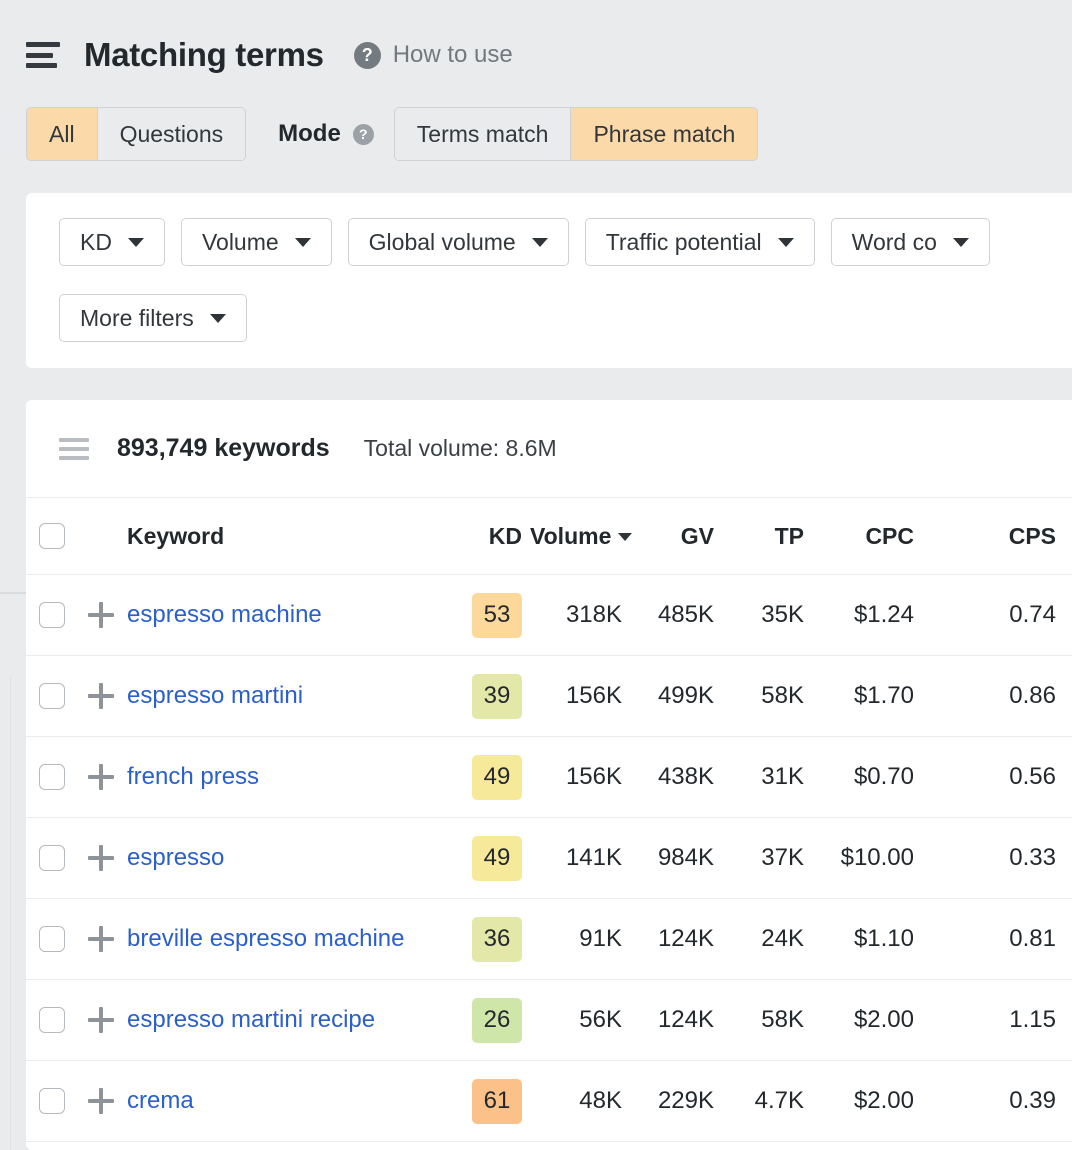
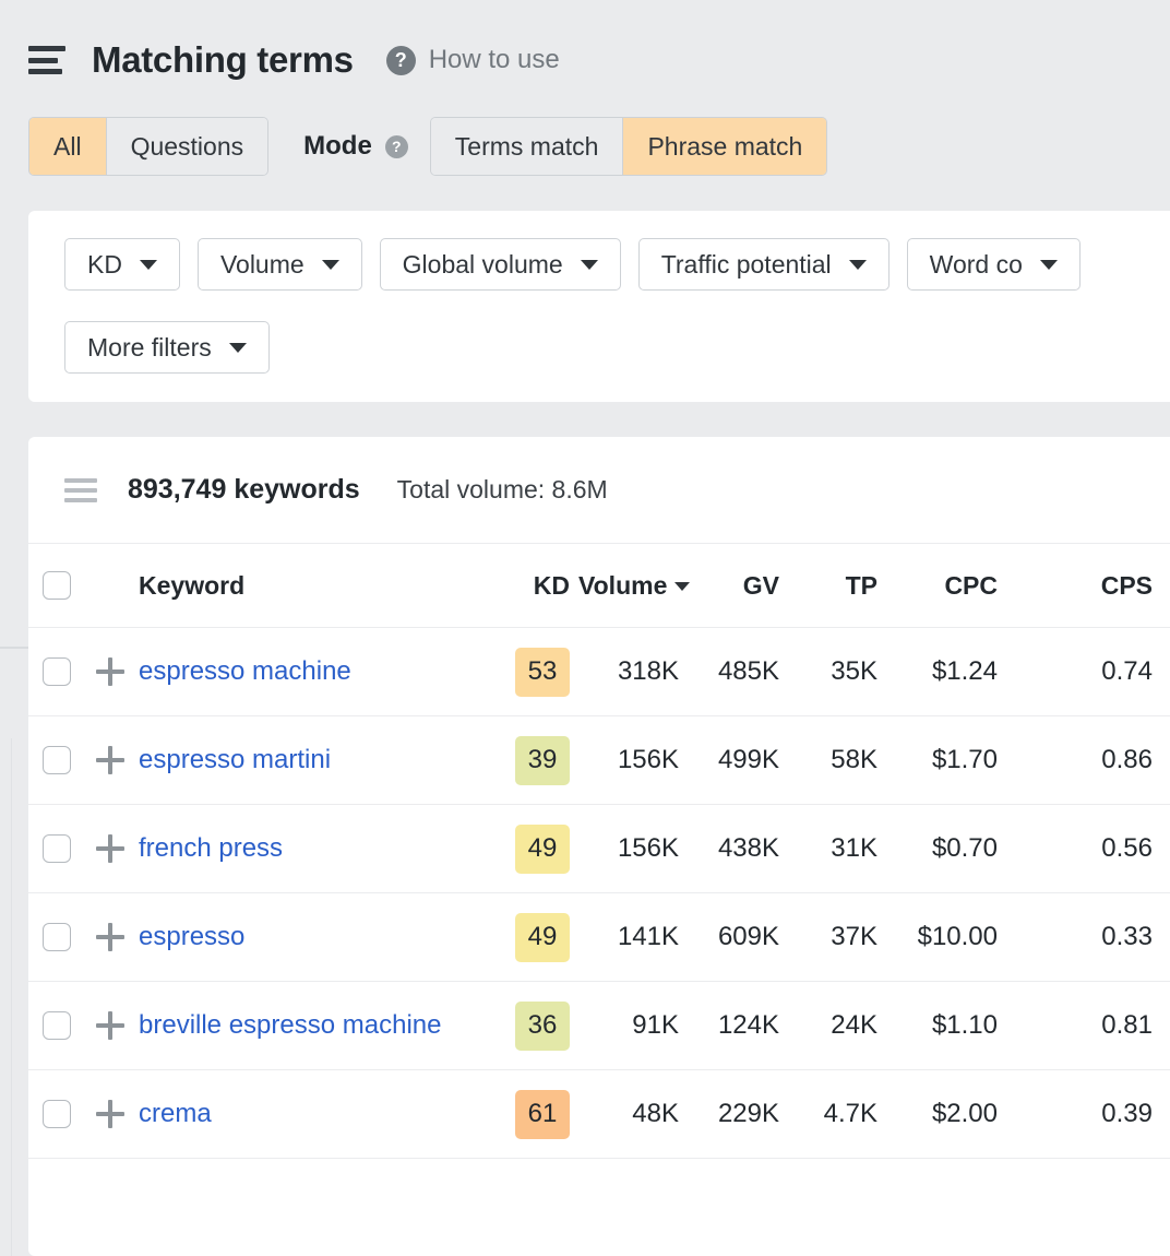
  Matching terms
  ?
  How to use
  All
  Questions
  Mode
  ?
  Terms match
  Phrase match
  KD
  Volume
  Global volume
  Traffic potential
  Word co
  More filters
  893,749 keywords
  Total volume: 8.6M
  		Keyword	KD	Volume	GV	TP	CPC	CPS
  		espresso machine	53	318K	485K	35K	$1.24	0.74
  		espresso martini	39	156K	499K	58K	$1.70	0.86
  		french press	49	156K	438K	31K	$0.70	0.56
- 		espresso	49	141K	984K	37K	$10.00	0.33
+ 		espresso	49	141K	609K	37K	$10.00	0.33
  		breville espresso machine	36	91K	124K	24K	$1.10	0.81
- 		espresso martini recipe	26	56K	124K	58K	$2.00	1.15
  		crema	61	48K	229K	4.7K	$2.00	0.39
